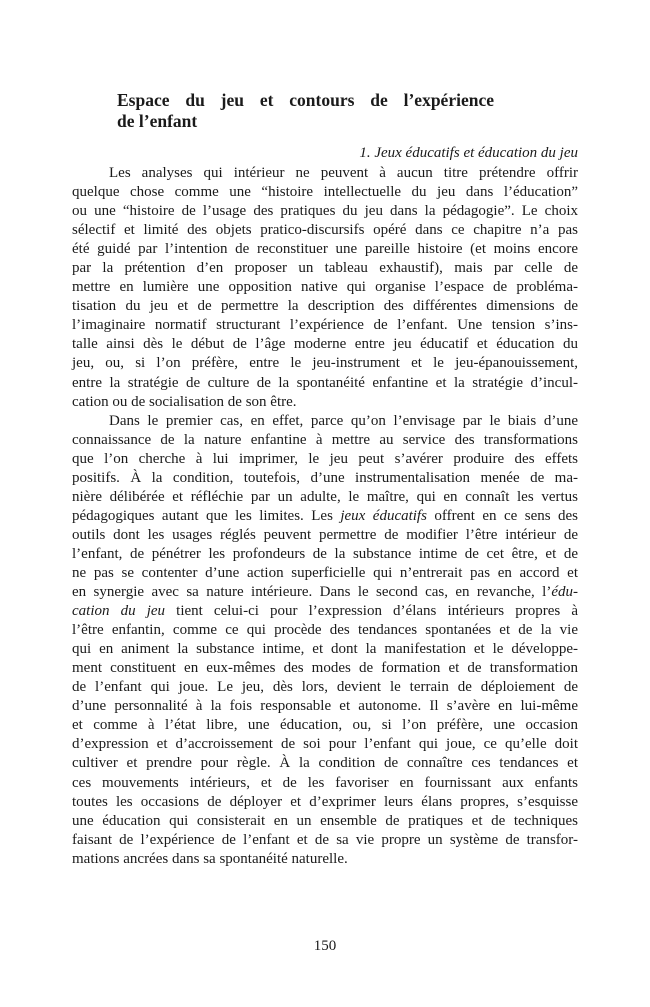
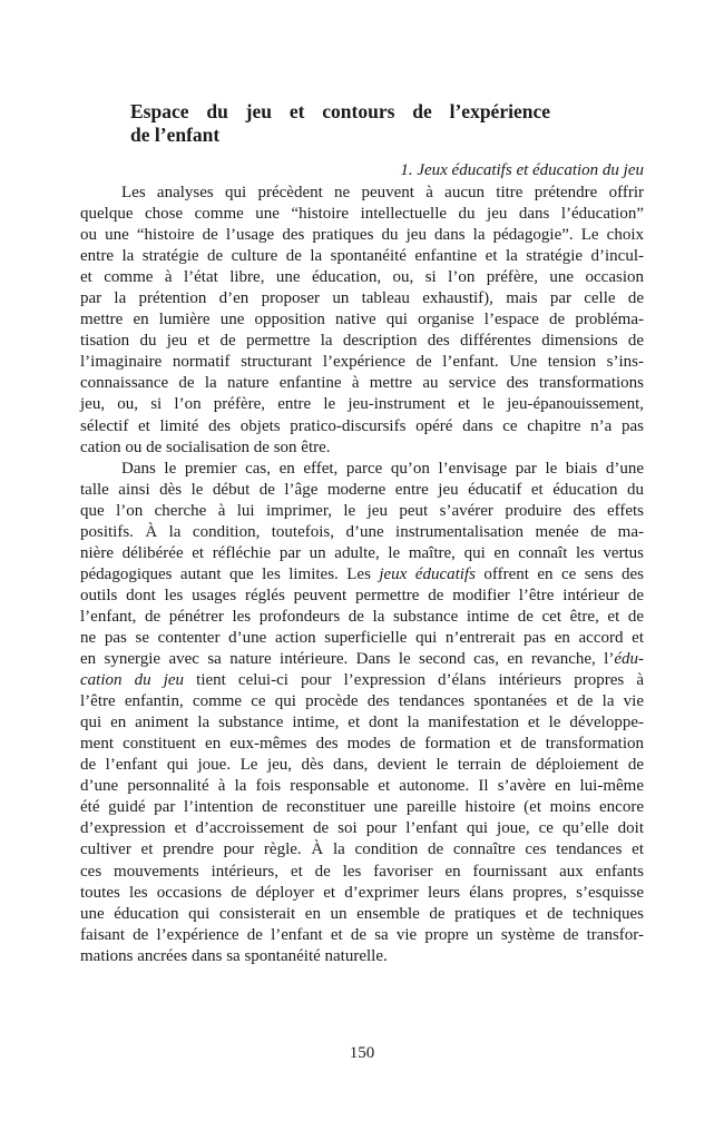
  Espace du jeu et contours de l’expérience
  de l’enfant
  1. Jeux éducatifs et éducation du jeu
- Les analyses qui intérieur ne peuvent à aucun titre prétendre offrir
+ Les analyses qui précèdent ne peuvent à aucun titre prétendre offrir
  quelque chose comme une “histoire intellectuelle du jeu dans l’éducation”
  ou une “histoire de l’usage des pratiques du jeu dans la pédagogie”. Le choix
- sélectif et limité des objets pratico-discursifs opéré dans ce chapitre n’a pas
+ entre la stratégie de culture de la spontanéité enfantine et la stratégie d’incul-
- été guidé par l’intention de reconstituer une pareille histoire (et moins encore
+ et comme à l’état libre, une éducation, ou, si l’on préfère, une occasion
  par la prétention d’en proposer un tableau exhaustif), mais par celle de
  mettre en lumière une opposition native qui organise l’espace de probléma-
  tisation du jeu et de permettre la description des différentes dimensions de
  l’imaginaire normatif structurant l’expérience de l’enfant. Une tension s’ins-
- talle ainsi dès le début de l’âge moderne entre jeu éducatif et éducation du
+ connaissance de la nature enfantine à mettre au service des transformations
  jeu, ou, si l’on préfère, entre le jeu-instrument et le jeu-épanouissement,
- entre la stratégie de culture de la spontanéité enfantine et la stratégie d’incul-
+ sélectif et limité des objets pratico-discursifs opéré dans ce chapitre n’a pas
  cation ou de socialisation de son être.
  Dans le premier cas, en effet, parce qu’on l’envisage par le biais d’une
- connaissance de la nature enfantine à mettre au service des transformations
+ talle ainsi dès le début de l’âge moderne entre jeu éducatif et éducation du
  que l’on cherche à lui imprimer, le jeu peut s’avérer produire des effets
  positifs. À la condition, toutefois, d’une instrumentalisation menée de ma-
  nière délibérée et réfléchie par un adulte, le maître, qui en connaît les vertus
  pédagogiques autant que les limites. Les jeux éducatifs offrent en ce sens des
  outils dont les usages réglés peuvent permettre de modifier l’être intérieur de
  l’enfant, de pénétrer les profondeurs de la substance intime de cet être, et de
  ne pas se contenter d’une action superficielle qui n’entrerait pas en accord et
  en synergie avec sa nature intérieure. Dans le second cas, en revanche, l’édu-
  cation du jeu tient celui-ci pour l’expression d’élans intérieurs propres à
  l’être enfantin, comme ce qui procède des tendances spontanées et de la vie
  qui en animent la substance intime, et dont la manifestation et le développe-
  ment constituent en eux-mêmes des modes de formation et de transformation
- de l’enfant qui joue. Le jeu, dès lors, devient le terrain de déploiement de
+ de l’enfant qui joue. Le jeu, dès dans, devient le terrain de déploiement de
  d’une personnalité à la fois responsable et autonome. Il s’avère en lui-même
- et comme à l’état libre, une éducation, ou, si l’on préfère, une occasion
+ été guidé par l’intention de reconstituer une pareille histoire (et moins encore
  d’expression et d’accroissement de soi pour l’enfant qui joue, ce qu’elle doit
  cultiver et prendre pour règle. À la condition de connaître ces tendances et
  ces mouvements intérieurs, et de les favoriser en fournissant aux enfants
  toutes les occasions de déployer et d’exprimer leurs élans propres, s’esquisse
  une éducation qui consisterait en un ensemble de pratiques et de techniques
  faisant de l’expérience de l’enfant et de sa vie propre un système de transfor-
  mations ancrées dans sa spontanéité naturelle.
  150
